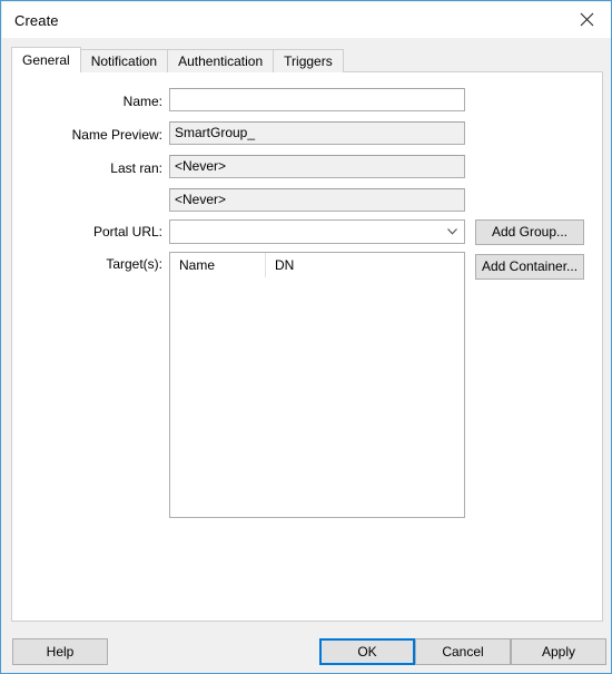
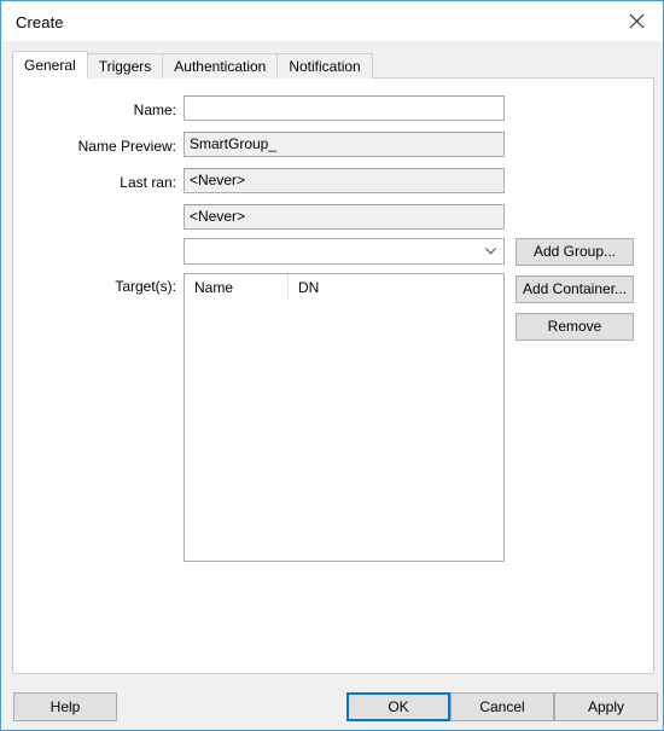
  Create
  General
- Notification
+ Triggers
  Authentication
- Triggers
+ Notification
  Name:
  Name Preview:
  Last ran:
- Portal URL:
  Target(s):
  SmartGroup_
  <Never>
  <Never>
  Name
  DN
  Add Group...
  Add Container...
+ Remove
  Help
  OK
  Cancel
  Apply
